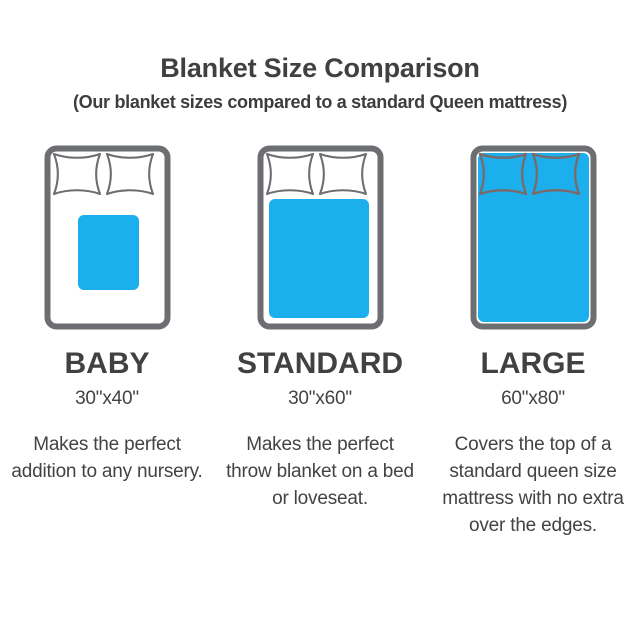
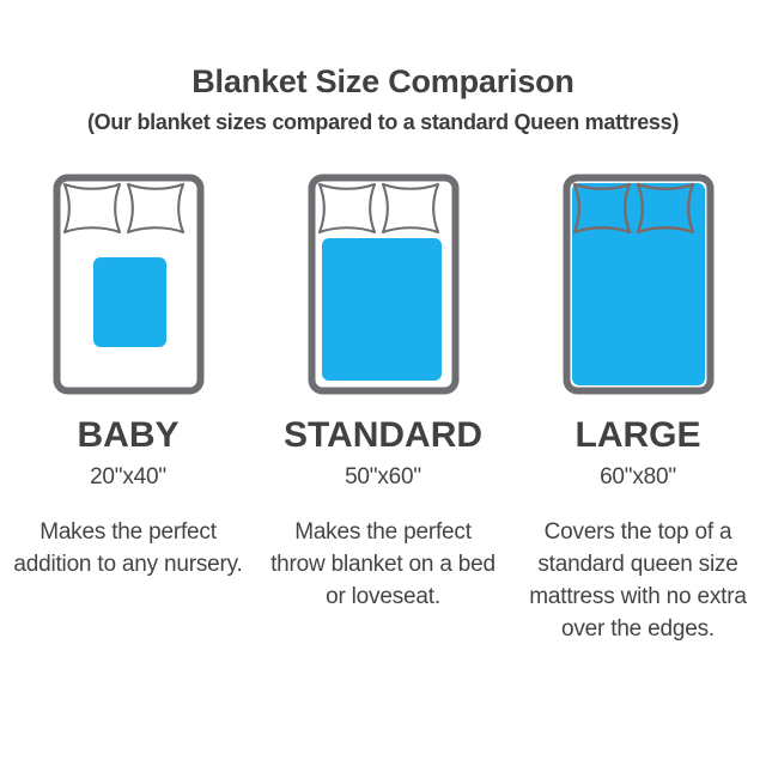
  Blanket Size Comparison
  (Our blanket sizes compared to a standard Queen mattress)
  BABY
- 30"x40"
+ 20"x40"
  Makes the perfect addition to any nursery.
  STANDARD
- 30"x60"
+ 50"x60"
  Makes the perfect throw blanket on a bed or loveseat.
  LARGE
  60"x80"
  Covers the top of a standard queen size mattress with no extra over the edges.
